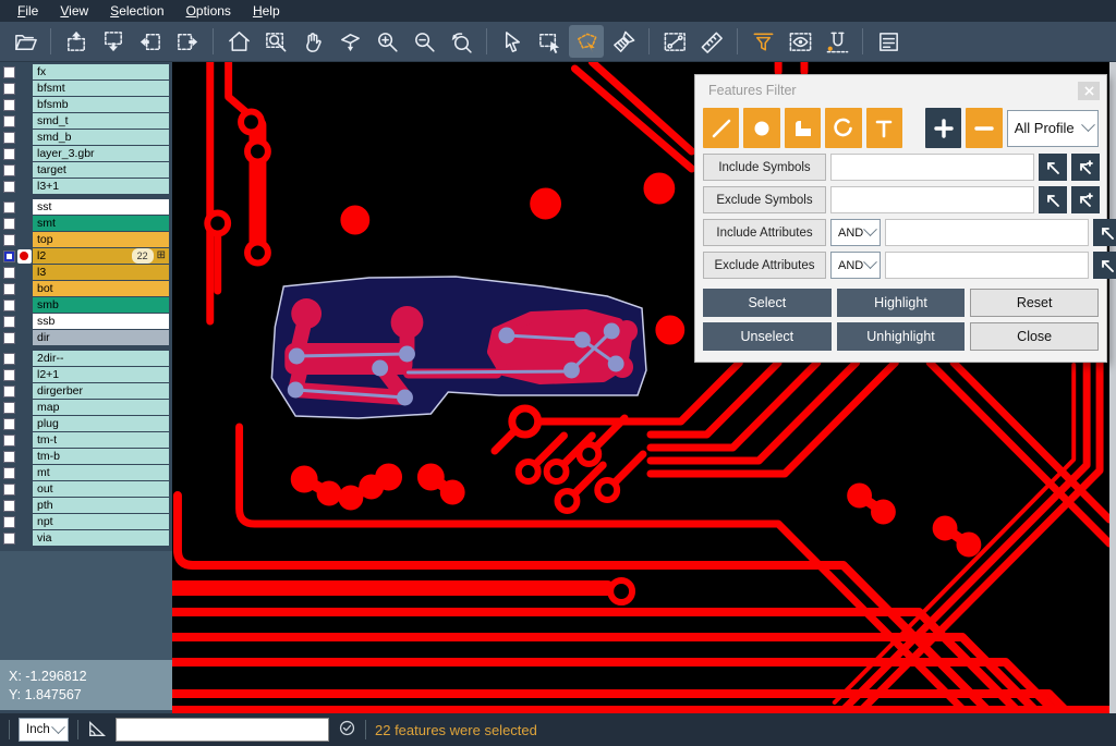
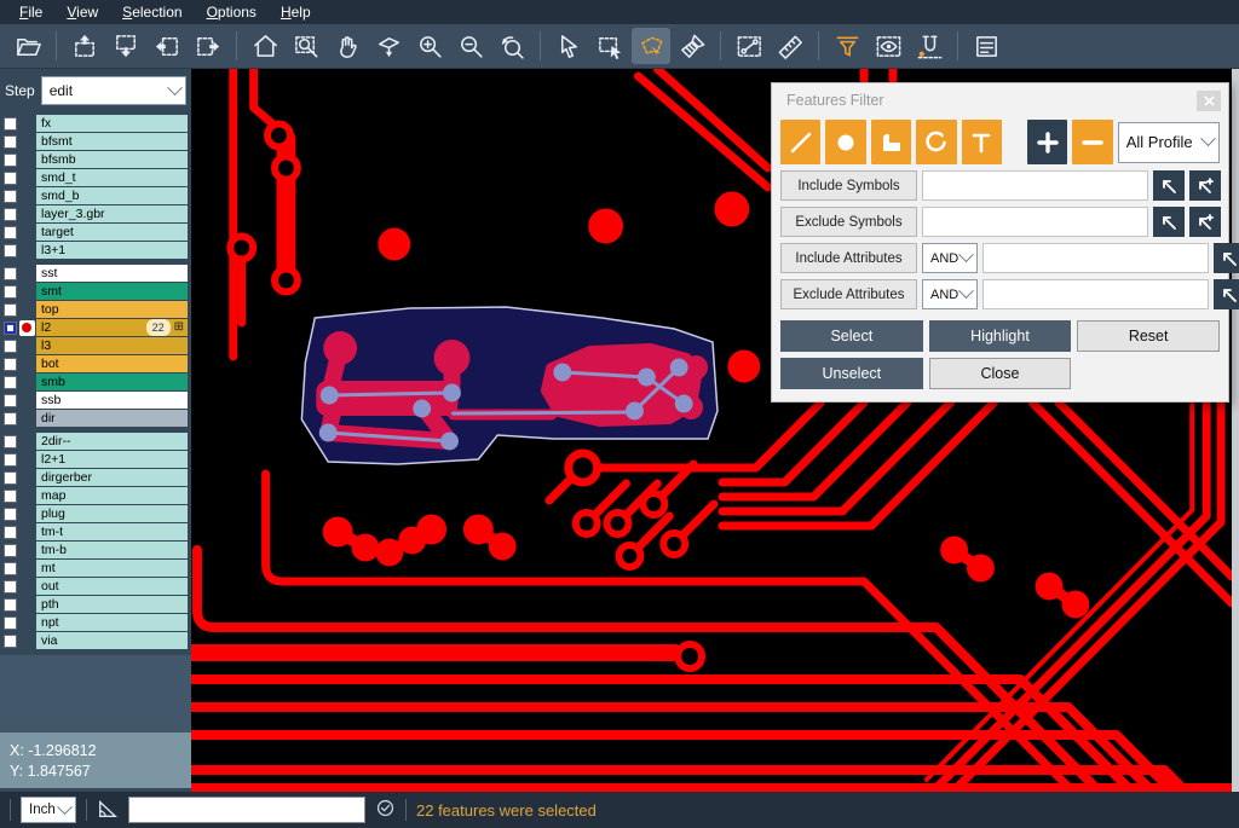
  File
  View
  Selection
  Options
  Help
+ Step
+ edit
  fx
  bfsmt
  bfsmb
  smd_t
  smd_b
  layer_3.gbr
  target
  l3+1
  sst
  smt
  top
  l2
  22
  ⊞
  l3
  bot
  smb
  ssb
  dir
  2dir--
  l2+1
  dirgerber
  map
  plug
  tm-t
  tm-b
  mt
  out
  pth
  npt
  via
  X: -1.296812
  Y: 1.847567
  Features Filter
  All Profile
  Include Symbols
  Exclude Symbols
  Include Attributes
  AND
  Exclude Attributes
  AND
  Select
  Highlight
  Reset
  Unselect
- Unhighlight
  Close
  Inch
  22 features were selected
